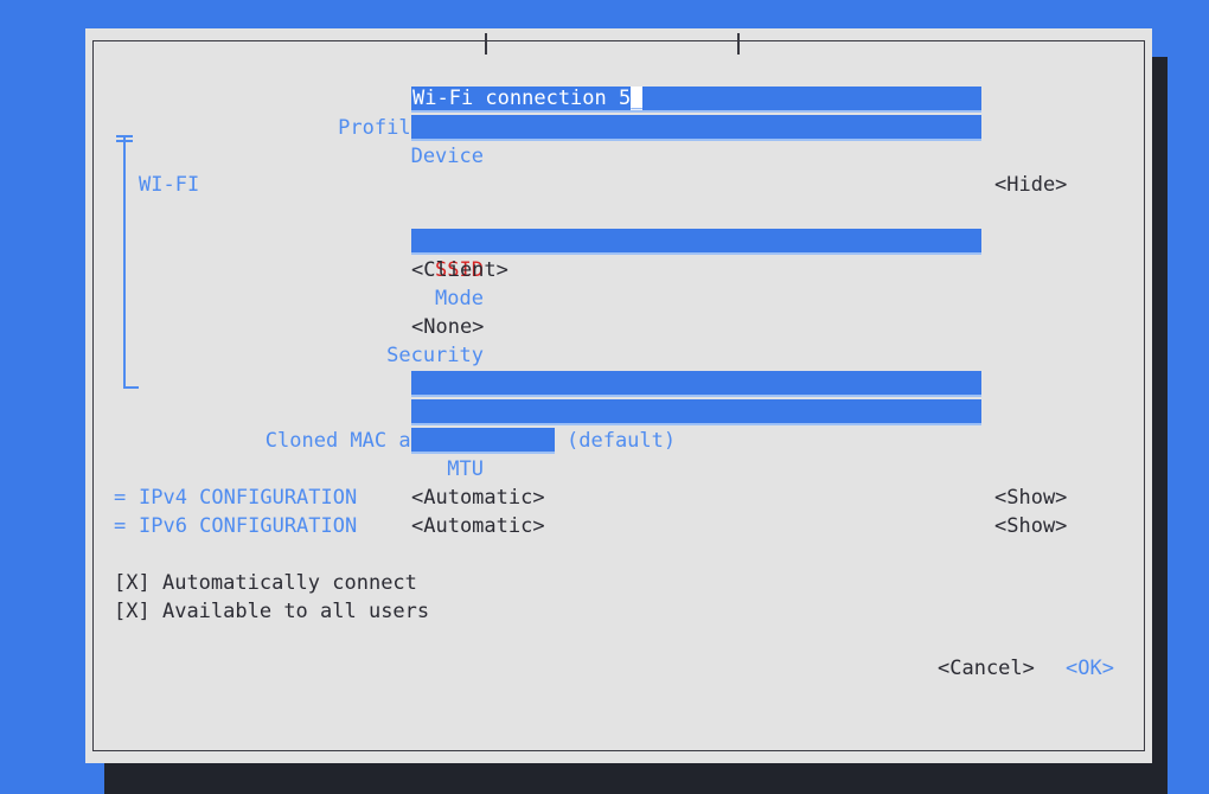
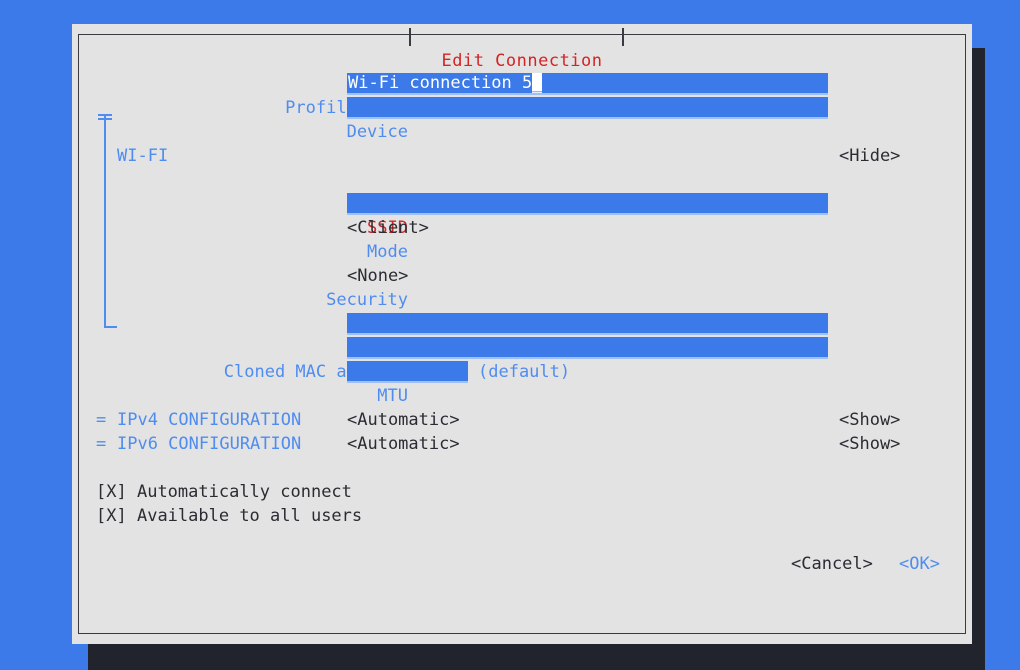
+ Edit Connection
  Wi-Fi connection 5_
  Device
  WI-FI
  <Hide>
  SSID
  Mode
  <Client>
  Security
  <None>
  MTU
  (default)
  =
  IPv4 CONFIGURATION
  <Automatic>
  <Show>
  =
  IPv6 CONFIGURATION
  <Automatic>
  <Show>
  [X] Automatically connect
  [X] Available to all users
  <Cancel>
  <OK>
